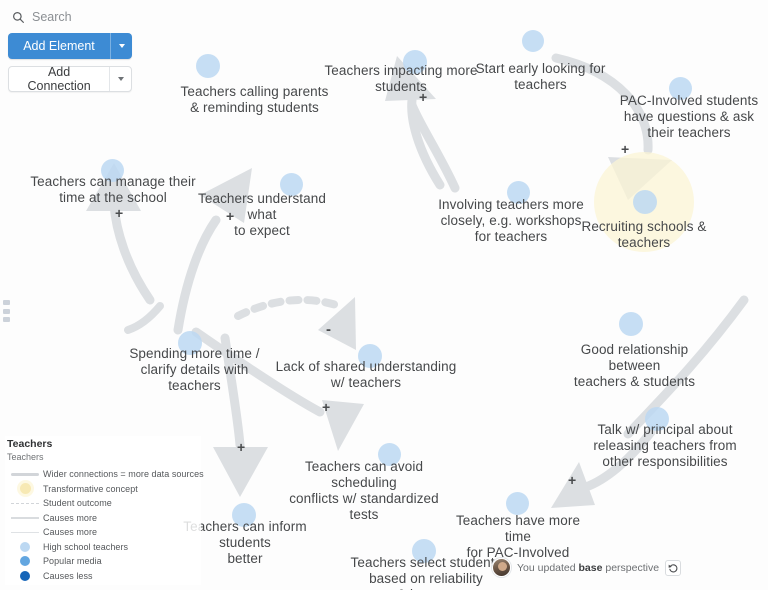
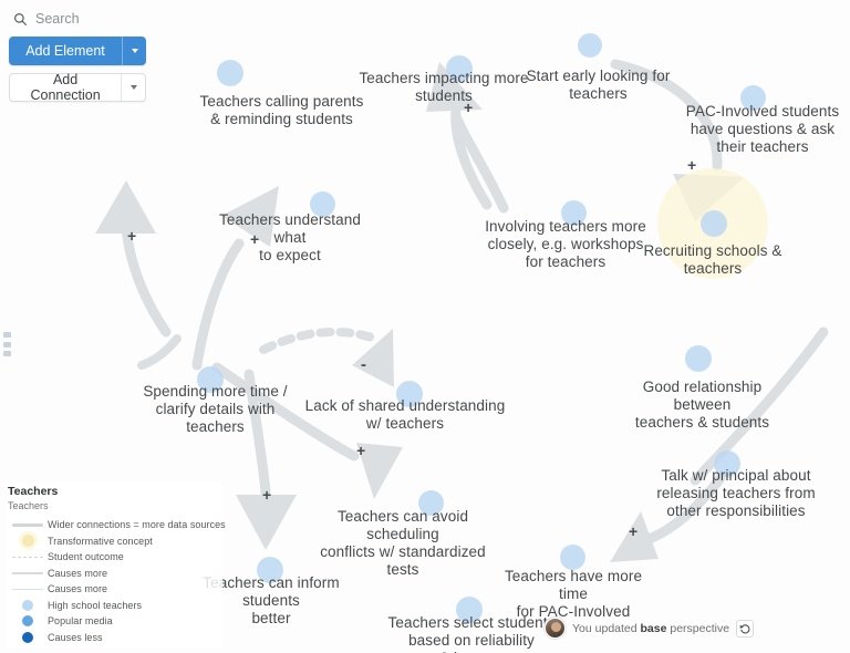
  Teachers calling parents
  & reminding students
  Teachers impacting more
  students
  Start early looking for
  teachers
  PAC-Involved students
  have questions & ask
  their teachers
- Teachers can manage their
- time at the school
  Teachers understand what
  to expect
  Involving teachers more
  closely, e.g. workshops
  for teachers
  Recruiting schools &
  teachers
  Spending more time /
  clarify details with
  teachers
  Lack of shared understanding
  w/ teachers
  Good relationship between
  teachers & students
  Talk w/ principal about
  releasing teachers from
  other responsibilities
  Teachers can avoid scheduling
  conflicts w/ standardized
  tests
  Teachers can inform students
  better
  Teachers have more time
  for PAC-Involved
  Teachers select studen
  based on reliability
  +
  +
  +
  +
  -
  +
  +
  +
  Search
  Add Element
  Add Connection
  Teachers
  Teachers
  Wider connections = more data sources
  Transformative concept
  Student outcome
  Causes more
  Causes more
  High school teachers
  Popular media
  Causes less
  You updated base perspective
